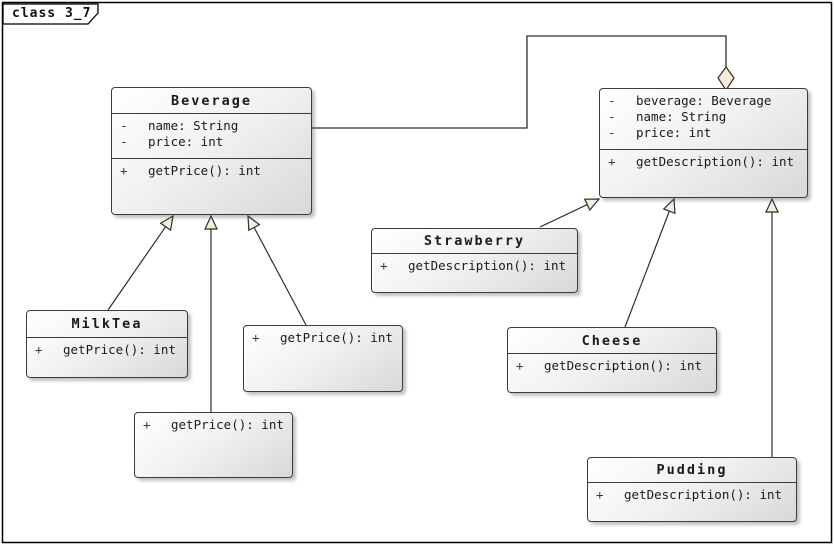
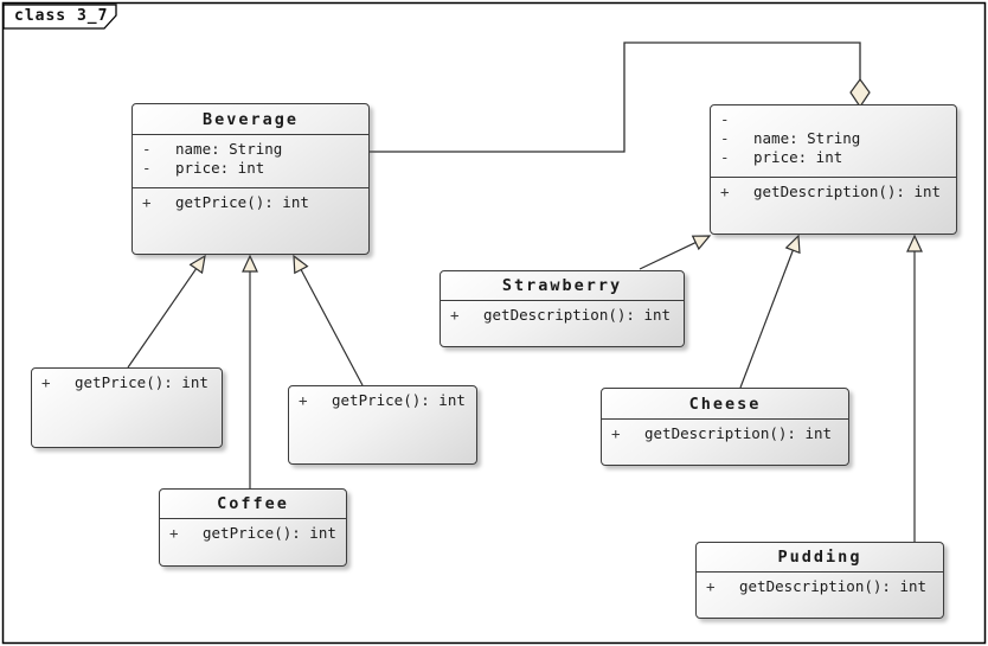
  class 3_7
  Beverage
  -
  name: String
  -
  price: int
  +
  getPrice(): int
  -
- beverage: Beverage
  -
  name: String
  -
  price: int
  +
  getDescription(): int
- MilkTea
  +
  getPrice(): int
  +
  getPrice(): int
+ Coffee
  +
  getPrice(): int
  Strawberry
  +
  getDescription(): int
  Cheese
  +
  getDescription(): int
  Pudding
  +
  getDescription(): int
